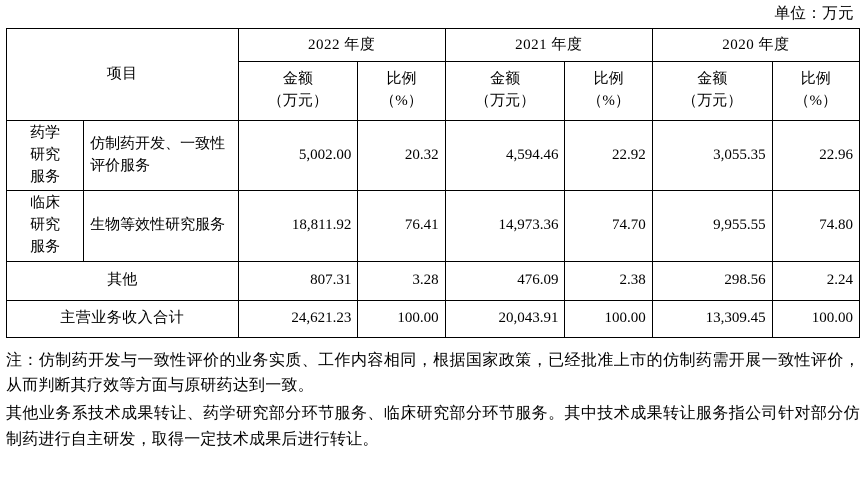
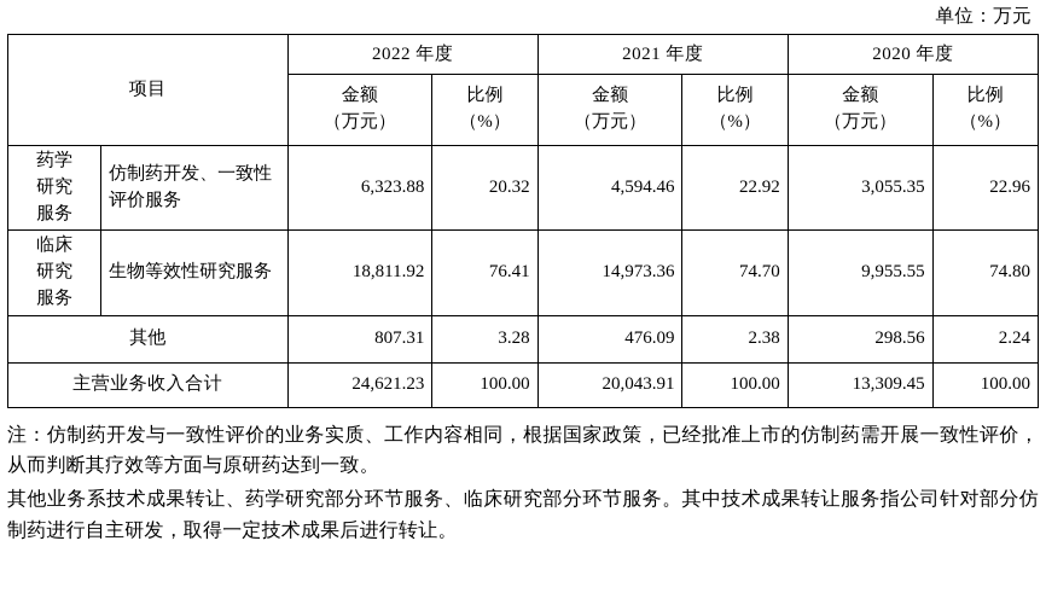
  单位：万元
  项目	2022 年度	2021 年度	2020 年度
  金额 （万元）	比例 （%）	金额 （万元）	比例 （%）	金额 （万元）	比例 （%）
- 药学 研究 服务	仿制药开发、一致性评价服务	5,002.00	20.32	4,594.46	22.92	3,055.35	22.96
+ 药学 研究 服务	仿制药开发、一致性评价服务	6,323.88	20.32	4,594.46	22.92	3,055.35	22.96
  临床 研究 服务	生物等效性研究服务	18,811.92	76.41	14,973.36	74.70	9,955.55	74.80
  其他	807.31	3.28	476.09	2.38	298.56	2.24
  主营业务收入合计	24,621.23	100.00	20,043.91	100.00	13,309.45	100.00
  注：仿制药开发与一致性评价的业务实质、工作内容相同，根据国家政策，已经批准上市的仿制药需开展一致性评价，从而判断其疗效等方面与原研药达到一致。
  其他业务系技术成果转让、药学研究部分环节服务、临床研究部分环节服务。其中技术成果转让服务指公司针对部分仿制药进行自主研发，取得一定技术成果后进行转让。
